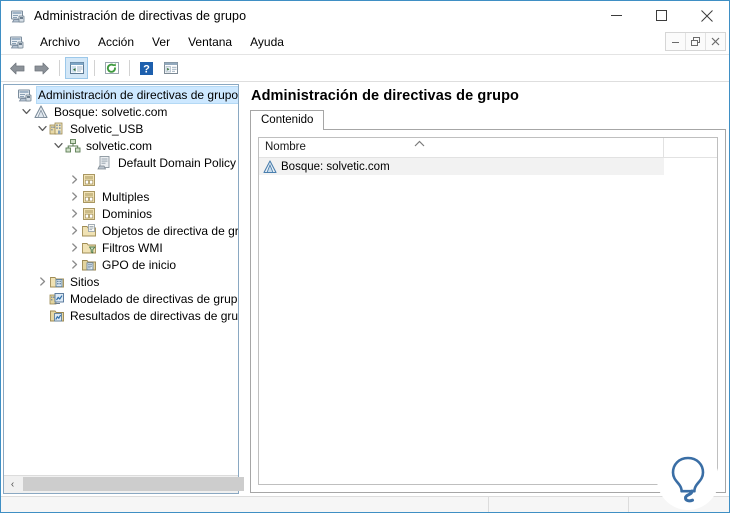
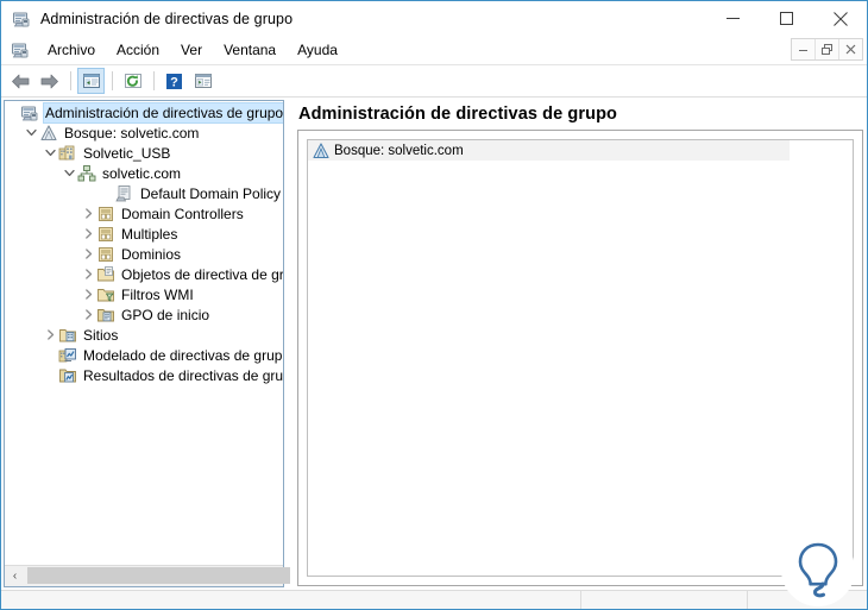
  Administración de directivas de grupo
  Archivo
  Acción
  Ver
  Ventana
  Ayuda
  ?
  Administración de directivas de grupo
  Bosque: solvetic.com
  Solvetic_USB
  solvetic.com
  Default Domain Policy
+ Domain Controllers
  Multiples
  Dominios
  Objetos de directiva de gr
  Filtros WMI
  GPO de inicio
  Sitios
  Modelado de directivas de grup
  Resultados de directivas de gru
  ‹
  Administración de directivas de grupo
- Contenido
- Nombre
  Bosque: solvetic.com
